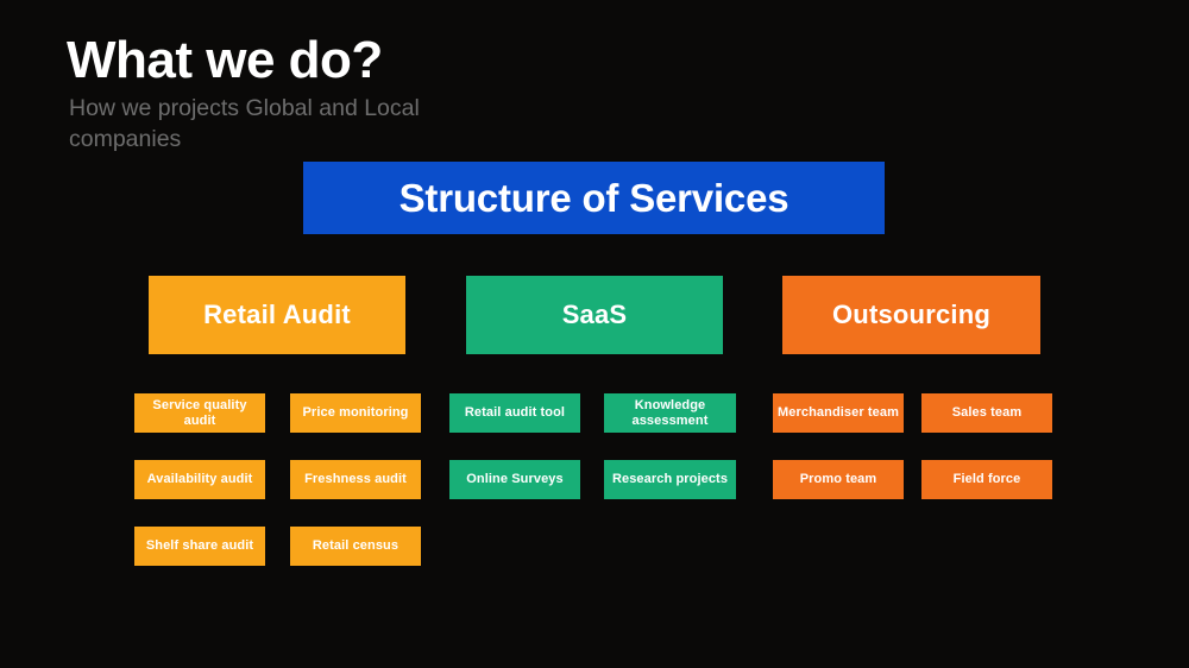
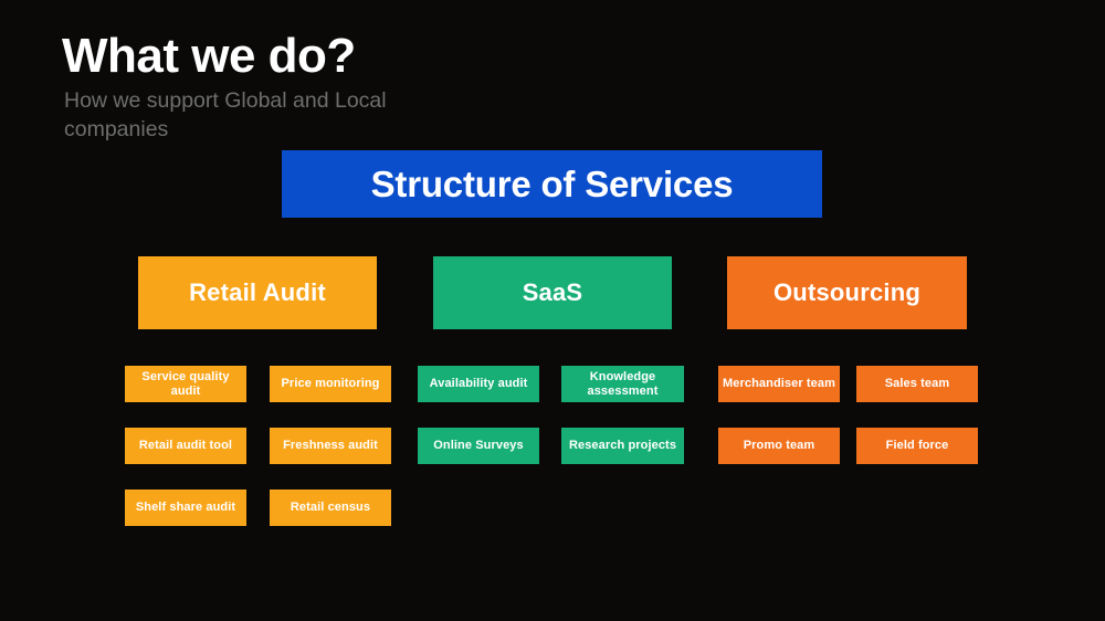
  What we do?
- How we projects Global and Local companies
+ How we support Global and Local companies
  Structure of Services
  Retail Audit
  SaaS
  Outsourcing
  Service quality audit
  Price monitoring
- Availability audit
+ Retail audit tool
  Freshness audit
  Shelf share audit
  Retail census
- Retail audit tool
+ Availability audit
  Knowledge assessment
  Online Surveys
  Research projects
  Merchandiser team
  Sales team
  Promo team
  Field force
